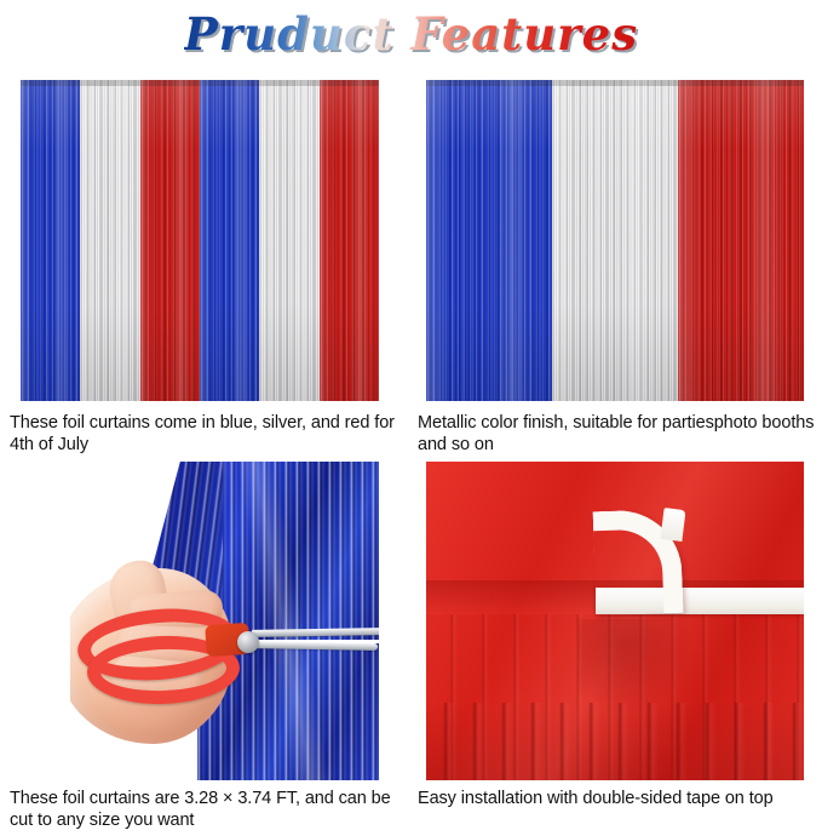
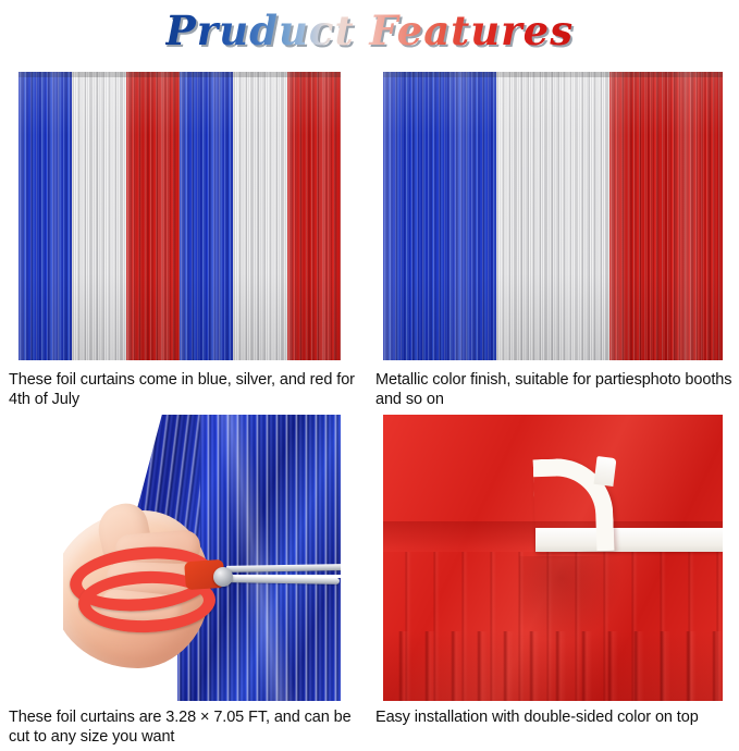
  Pruduct Features
  These foil curtains come in blue, silver, and red for 4th of July
  Metallic color finish, suitable for partiesphoto booths and so on
- These foil curtains are 3.28 × 3.74 FT, and can be cut to any size you want
+ These foil curtains are 3.28 × 7.05 FT, and can be cut to any size you want
- Easy installation with double-sided tape on top
+ Easy installation with double-sided color on top
